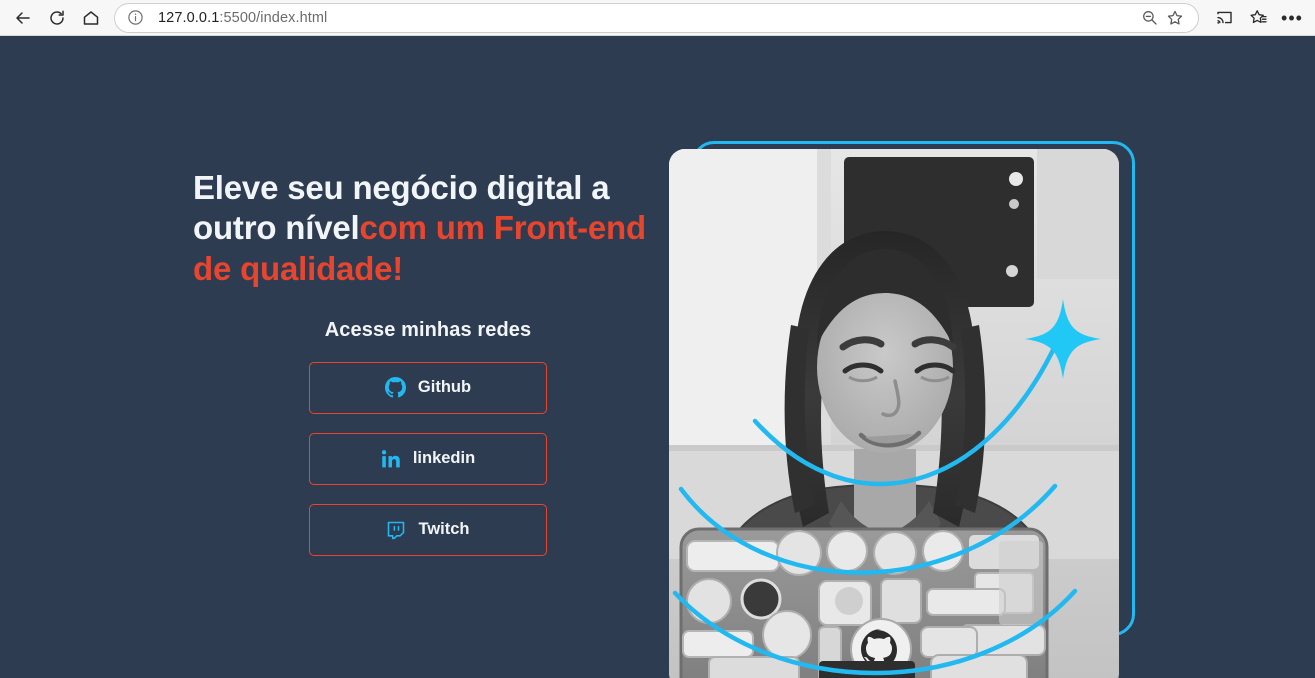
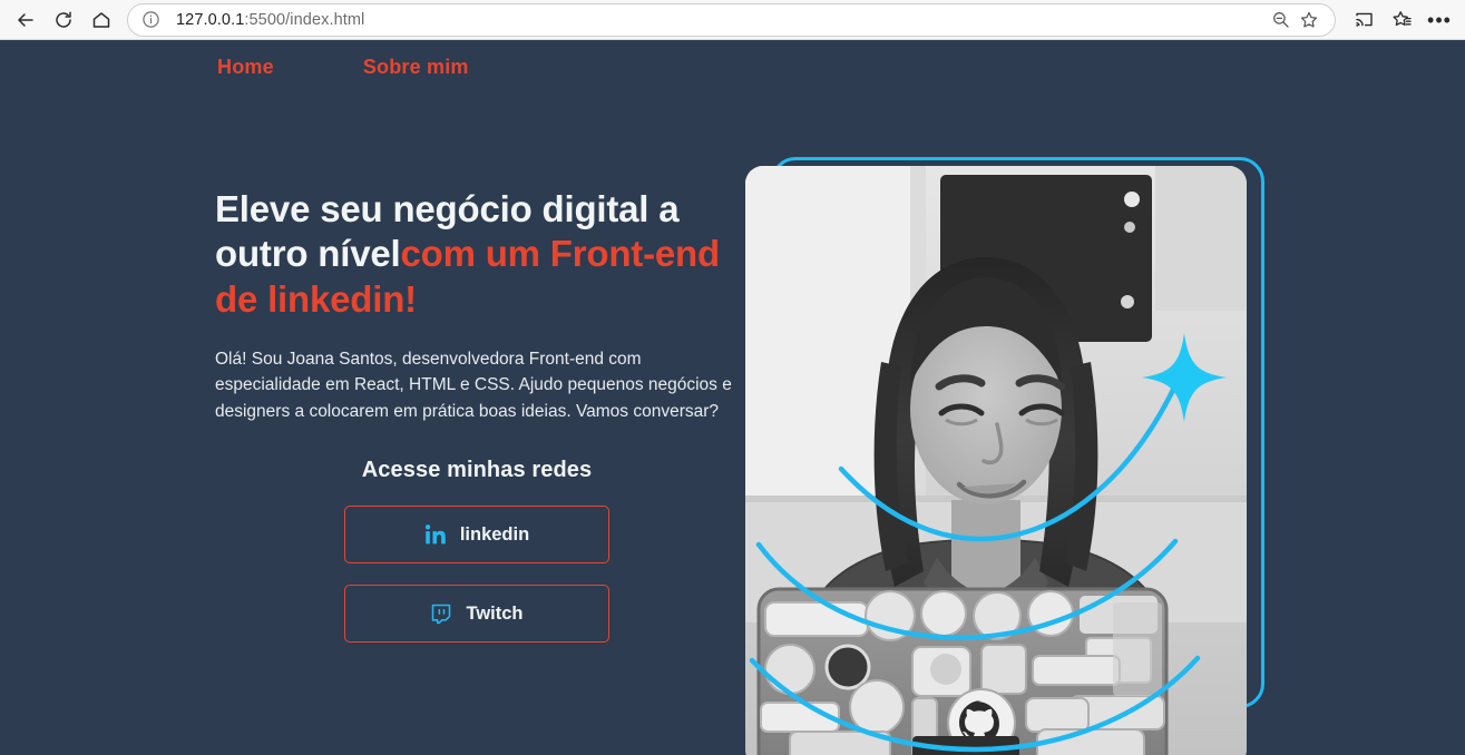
  127.0.0.1:5500/index.html
  •••
+ Home
+ Sobre mim
- Eleve seu negócio digital a outro nívelcom um Front-end de qualidade!
+ Eleve seu negócio digital a outro nívelcom um Front-end de linkedin!
+ Olá! Sou Joana Santos, desenvolvedora Front-end com especialidade em React, HTML e CSS. Ajudo pequenos negócios e designers a colocarem em prática boas ideias. Vamos conversar?
  Acesse minhas redes
- Github
  linkedin
  Twitch
